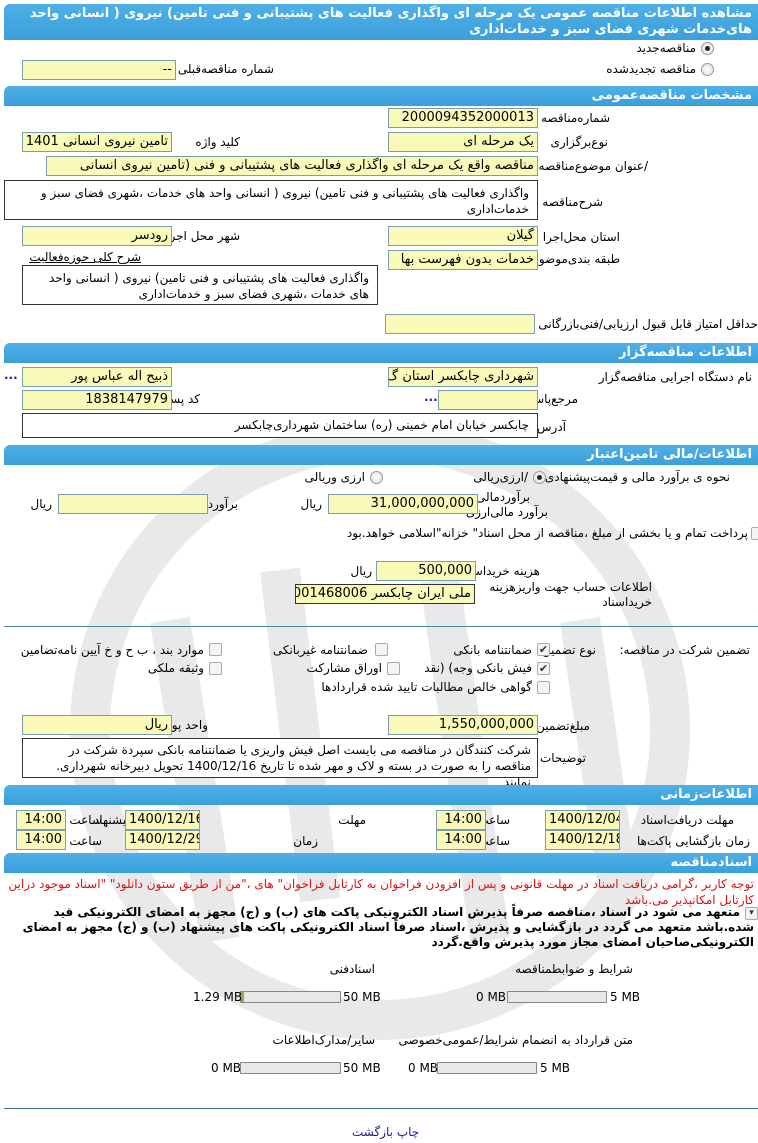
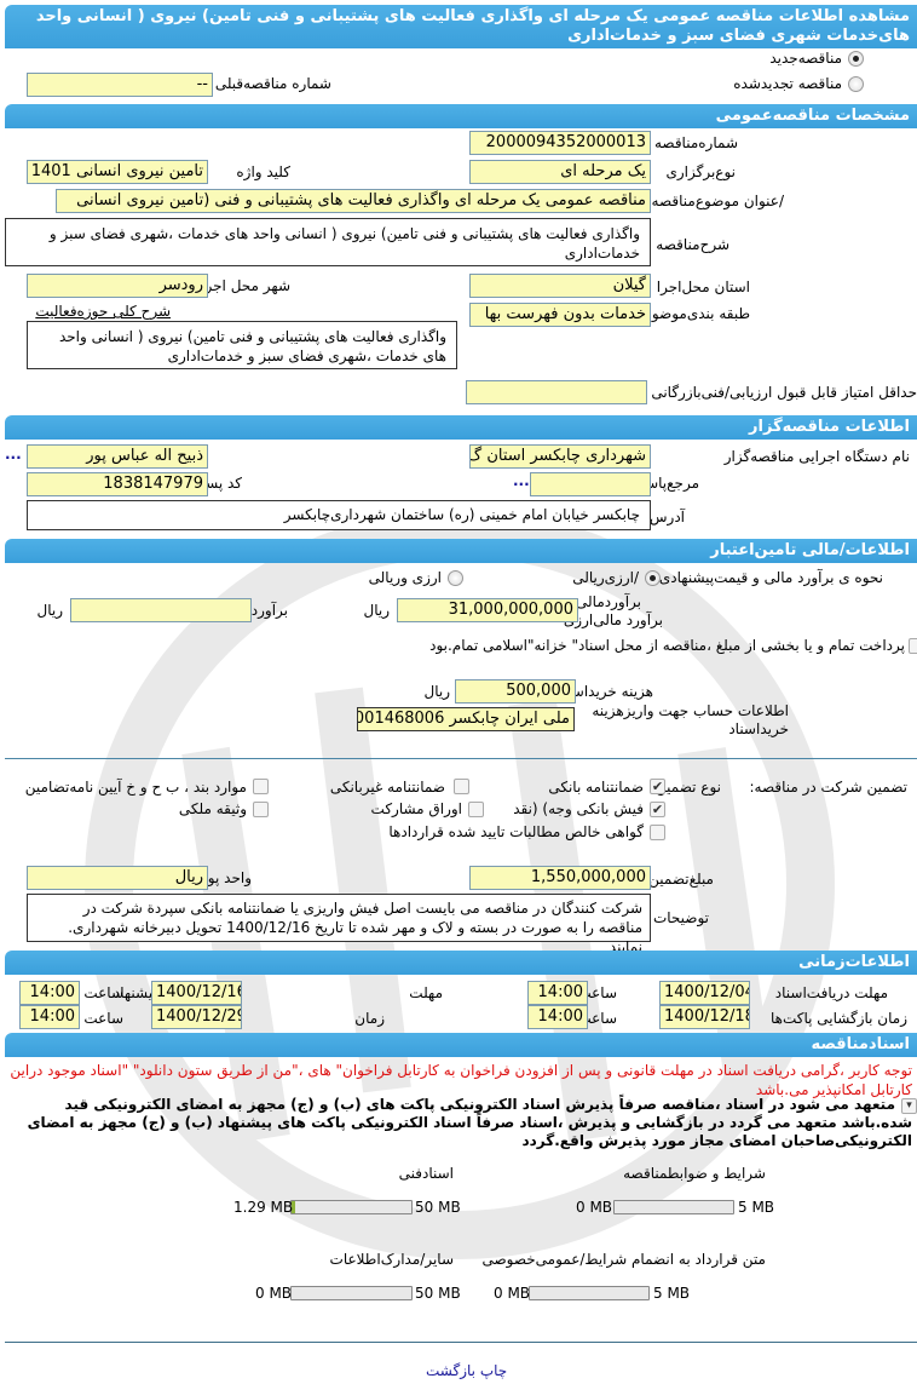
  مشاهده اطلاعات مناقصه عمومی یک مرحله ای واگذاری فعالیت های پشتیبانی و فنی تامین) نیروی ( انسانی واحد های‌خدمات شهری فضای سبز و خدمات‌اداری
  مناقصه‌جدید
  مناقصه تجدیدشده
  شماره مناقصه‌قبلی
  --
  مشخصات مناقصه‌عمومی
  شمارهمناقصه
  2000094352000013
  نوع‌برگزاری
  یک مرحله ای
  کلید واژه
  تامین نیروی انسانی 1401
  /عنوان موضوعمناقصه
- مناقصه واقع یک مرحله ای واگذاری فعالیت های پشتیبانی و فنی (تامین نیروی انسانی
+ مناقصه عمومی یک مرحله ای واگذاری فعالیت های پشتیبانی و فنی (تامین نیروی انسانی
  شرحمناقصه
  واگذاری فعالیت های پشتیبانی و فنی تامین) نیروی ( انسانی واحد های خدمات ،شهری فضای سبز و خدمات‌اداری
  استان محل‌اجرا
  گیلان
  شهر محل اجر
  رودسر
  طبقه بندی‌موضو
  خدمات بدون فهرست بها
  شرح کلی حوزه‌فعالیت
  واگذاری فعالیت های پشتیبانی و فنی تامین) نیروی ( انسانی واحد های خدمات ،شهری فضای سبز و خدمات‌اداری
  حداقل امتیاز قابل قبول ارزیابی/فنیبازرگانی
  اطلاعات مناقصه‌گزار
  نام دستگاه اجرایی مناقصه‌گزار
  شهرداری چابکسر استان گ
  ذبیح اله عباس پور
  ...
  ...
  1838147979
  آدرس
  چابکسر خیابان امام خمینی (ره) ساختمان شهرداری‌چابکسر
  اطلاعات/مالی تامین‌اعتبار
  نحوه ی برآورد مالی و قیمت‌پیشنهادی
  /ارزی‌ریالی
  ارزی وریالی
  برآوردمالی
  برآورد مالی‌ارز
  31,000,000,000
  ریال
  ریال
- پرداخت تمام و یا بخشی از مبلغ ،مناقصه از محل اسناد" خزانه"اسلامی خواهد.بود
+ پرداخت تمام و یا بخشی از مبلغ ،مناقصه از محل اسناد" خزانه"اسلامی تمام.بود
  هزینه خریداس
  500,000
  ریال
  اطلاعات حساب جهت واریزهزینه خریداسناد
  ملی ایران چابکسر 001468006
  تضمین شرکت در مناقصه:
  نوع تضمی
  ✔
  ضمانتنامه بانکی
  ضمانتنامه غیربانکی
  موارد بند ، ب ح و خ آیین نامه‌تضامین
  ✔
  فیش بانکی وجه) (نقد
  اوراق مشارکت
  وثیقه ملکی
  گواهی خالص مطالبات تایید شده قراردادها
  مبلغ‌تضمین
  1,550,000,000
  واحد پو
  ریال
  توضیحات
  شرکت کنندگان در مناقصه می بایست اصل فیش واریزی یا ضمانتنامه بانکی سپردة شرکت در مناقصه را به صورت در بسته و لاک و مهر شده تا تاریخ 1400/12/16 تحویل دبیرخانه شهرداری. نمایند
  اطلاعات‌زمانی
  مهلت دریافت‌اسناد
  1400/12/04
  ساع
  14:00
  مهلت
  1400/12/16
  ساعت
  14:00
  زمان بازگشایی پاکتها
  1400/12/18
  ساع
  14:00
  زمان
  1400/12/29
  ساعت
  14:00
  اسنادمناقصه
  توجه کاربر ،گرامی دریافت اسناد در مهلت قانونی و پس از افزودن فراخوان به کارتابل فراخوان" های ،"من از طریق ستون دانلود" "اسناد موجود دراین کارتابل امکانپذیر می.باشد
  ▾
  متعهد می شود در اسناد ،مناقصه صرفاً پذیرش اسناد الکترونیکی پاکت های (ب) و (ج) مجهز به امضای الکترونیکی قید شده.باشد متعهد می گردد در بازگشایی و پذیرش ،اسناد صرفاً اسناد الکترونیکی پاکت های پیشنهاد (ب) و (ج) مجهز به امضای الکترونیکی‌صاحبان امضای مجاز مورد پذیرش واقع.گردد
  شرایط و ضوابطمناقصه
  5 MB
  0 MB
  اسنادفنی
  50 MB
  1.29 MB
  متن قرارداد به انضمام شرایط/عمومی‌خصوصی
  5 MB
  0 MB
  سایر/مدارک‌اطلاعات
  50 MB
  0 MB
  چاپ بازگشت
